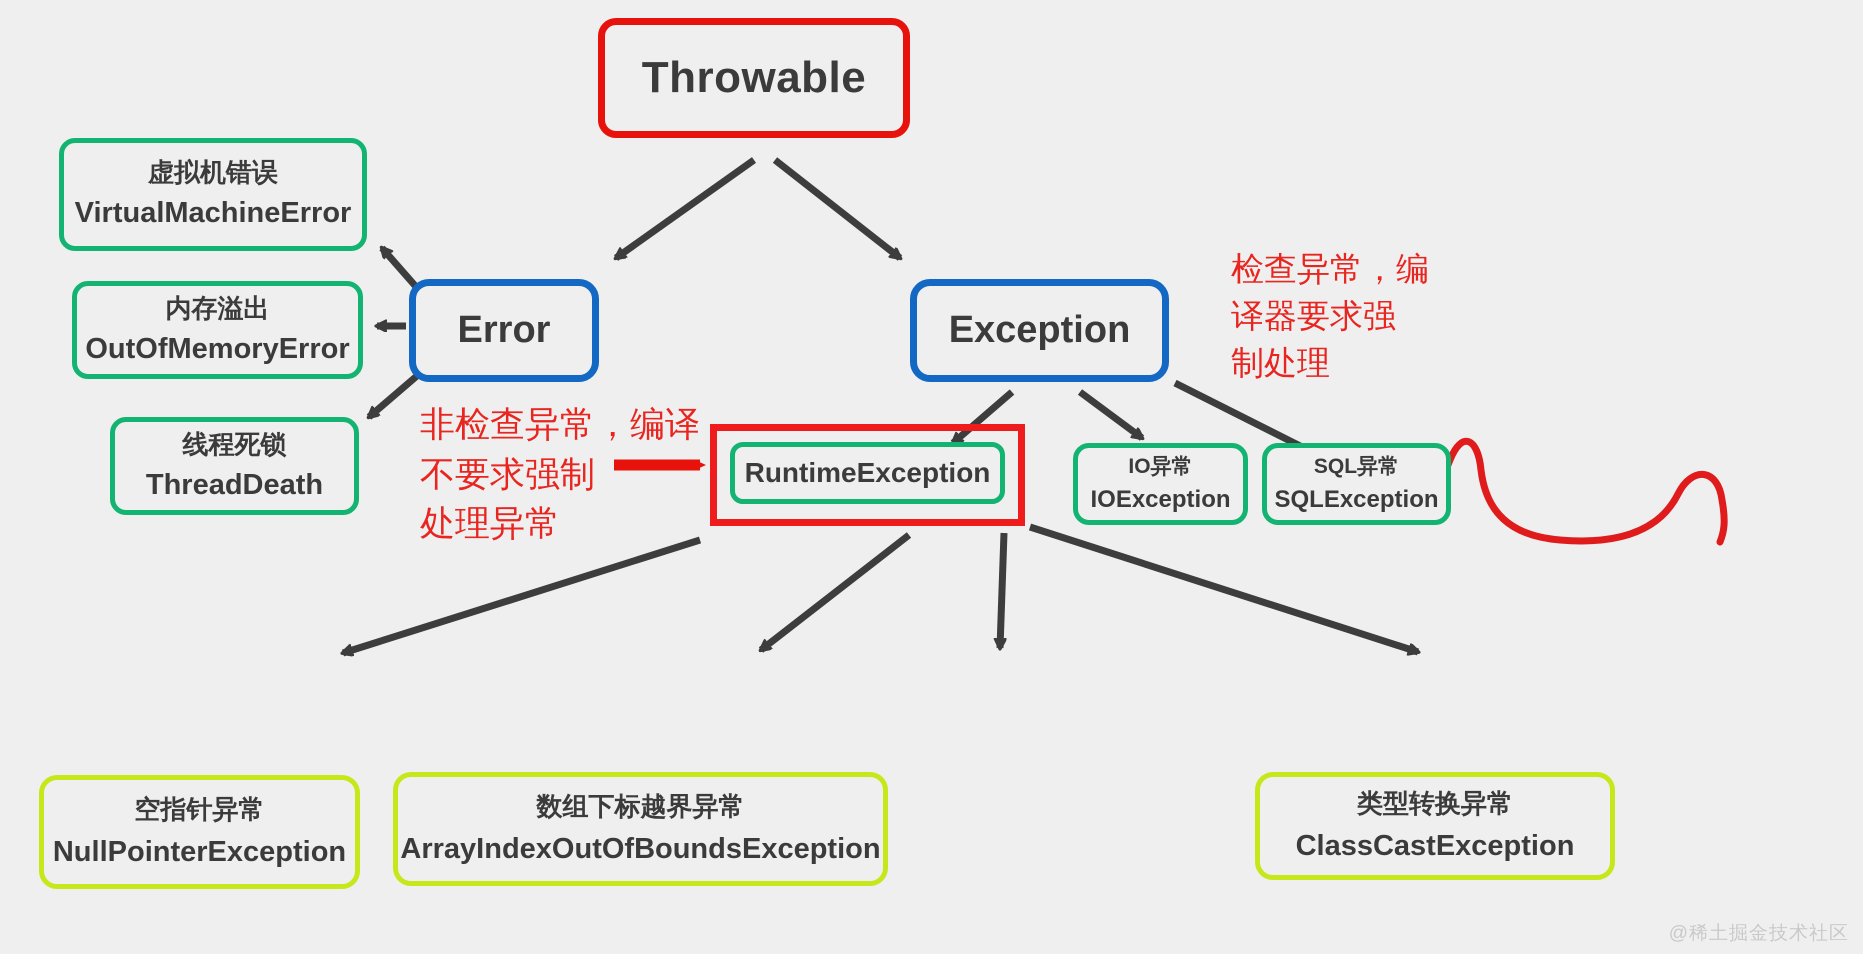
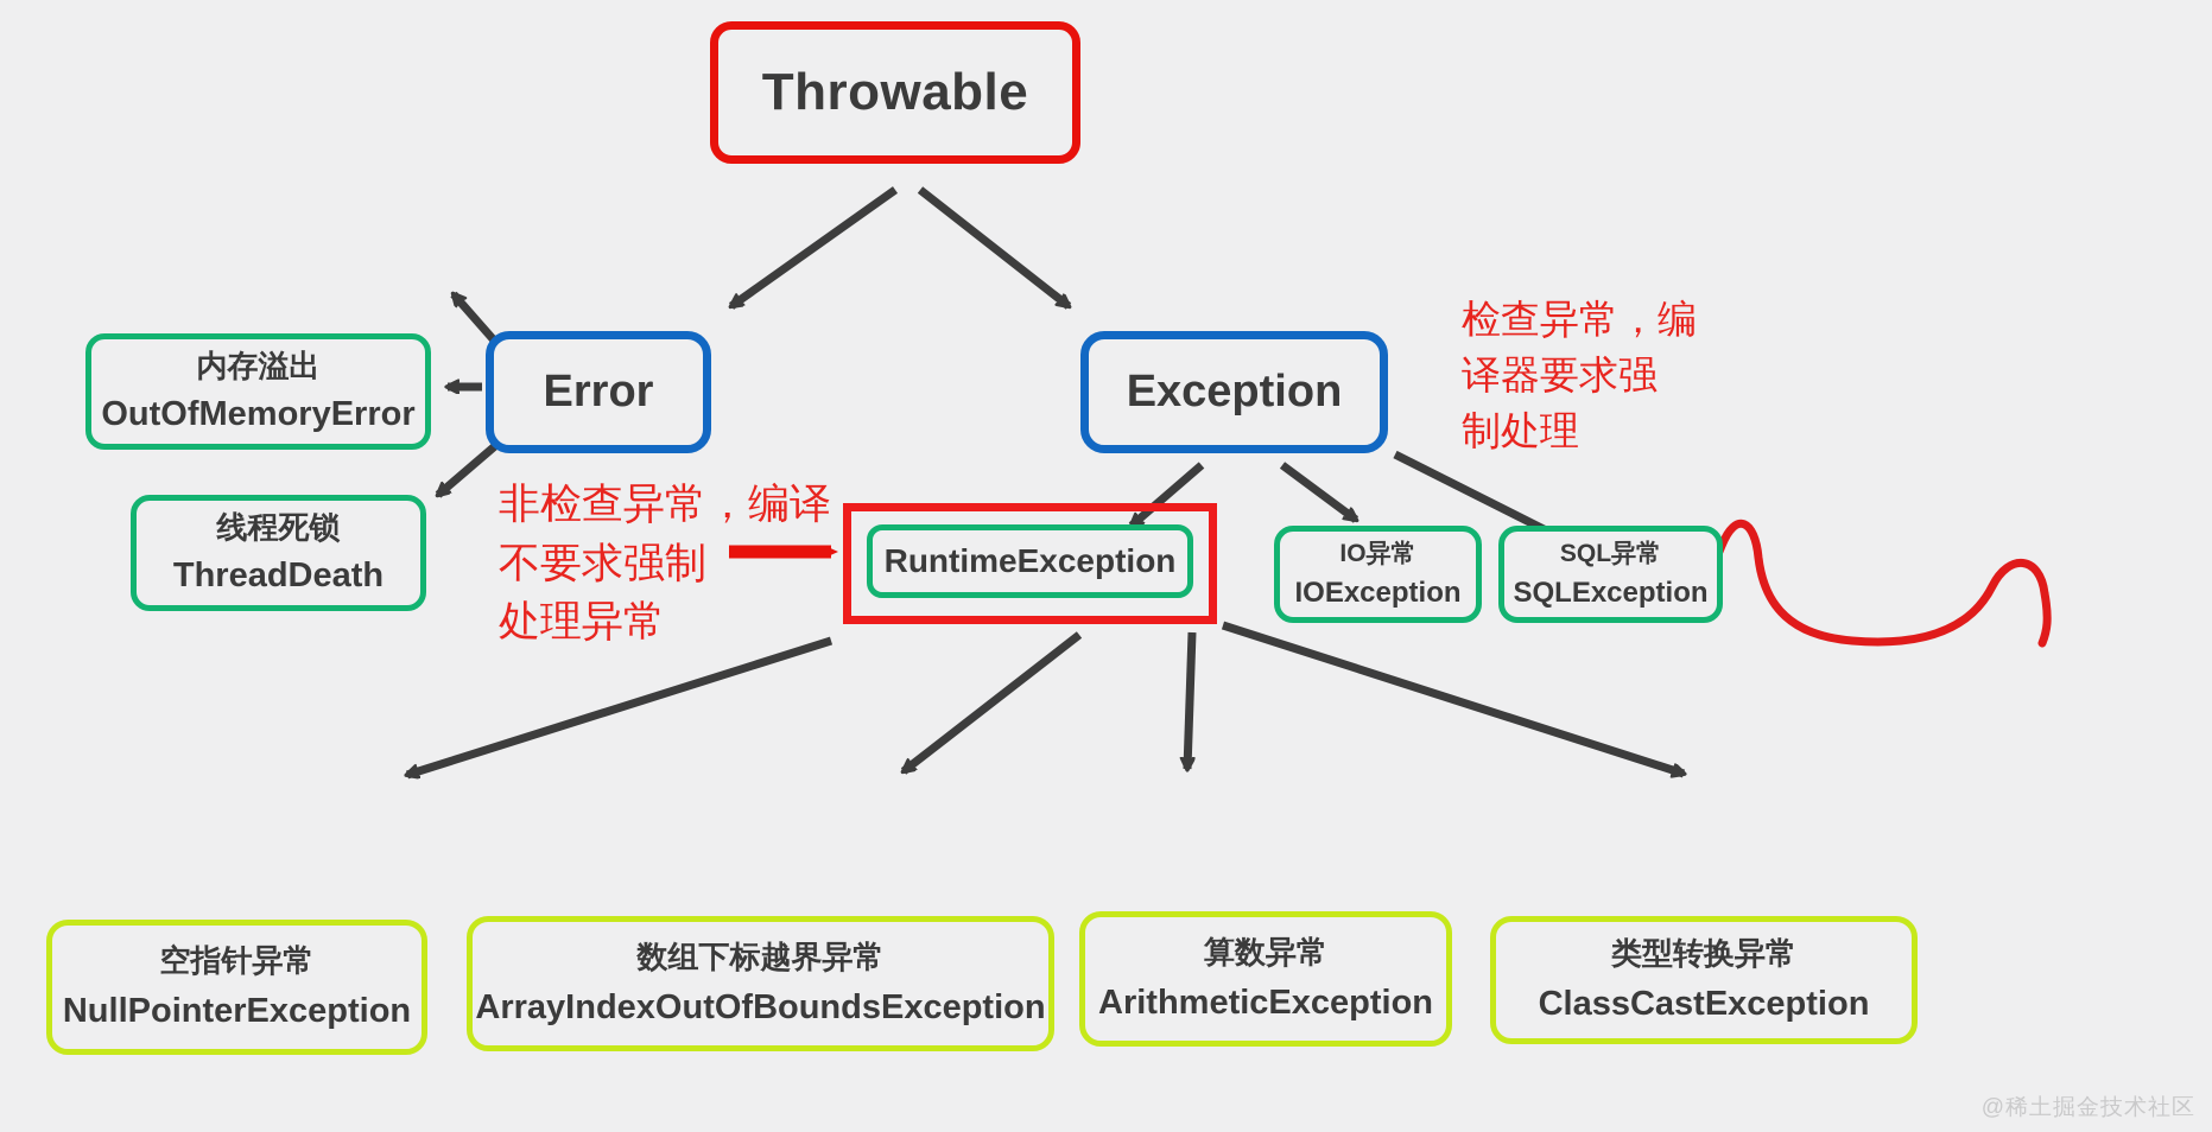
  Throwable
  Error
  Exception
- 虚拟机错误
- VirtualMachineError
  内存溢出
  OutOfMemoryError
  线程死锁
  ThreadDeath
  RuntimeException
  IO异常
  IOException
  SQL异常
  SQLException
  空指针异常
  NullPointerException
  数组下标越界异常
  ArrayIndexOutOfBoundsException
+ 算数异常
+ ArithmeticException
  类型转换异常
  ClassCastException
  非检查异常，编译
  不要求强制
  处理异常
  检查异常，编
  译器要求强
  制处理
  @稀土掘金技术社区
